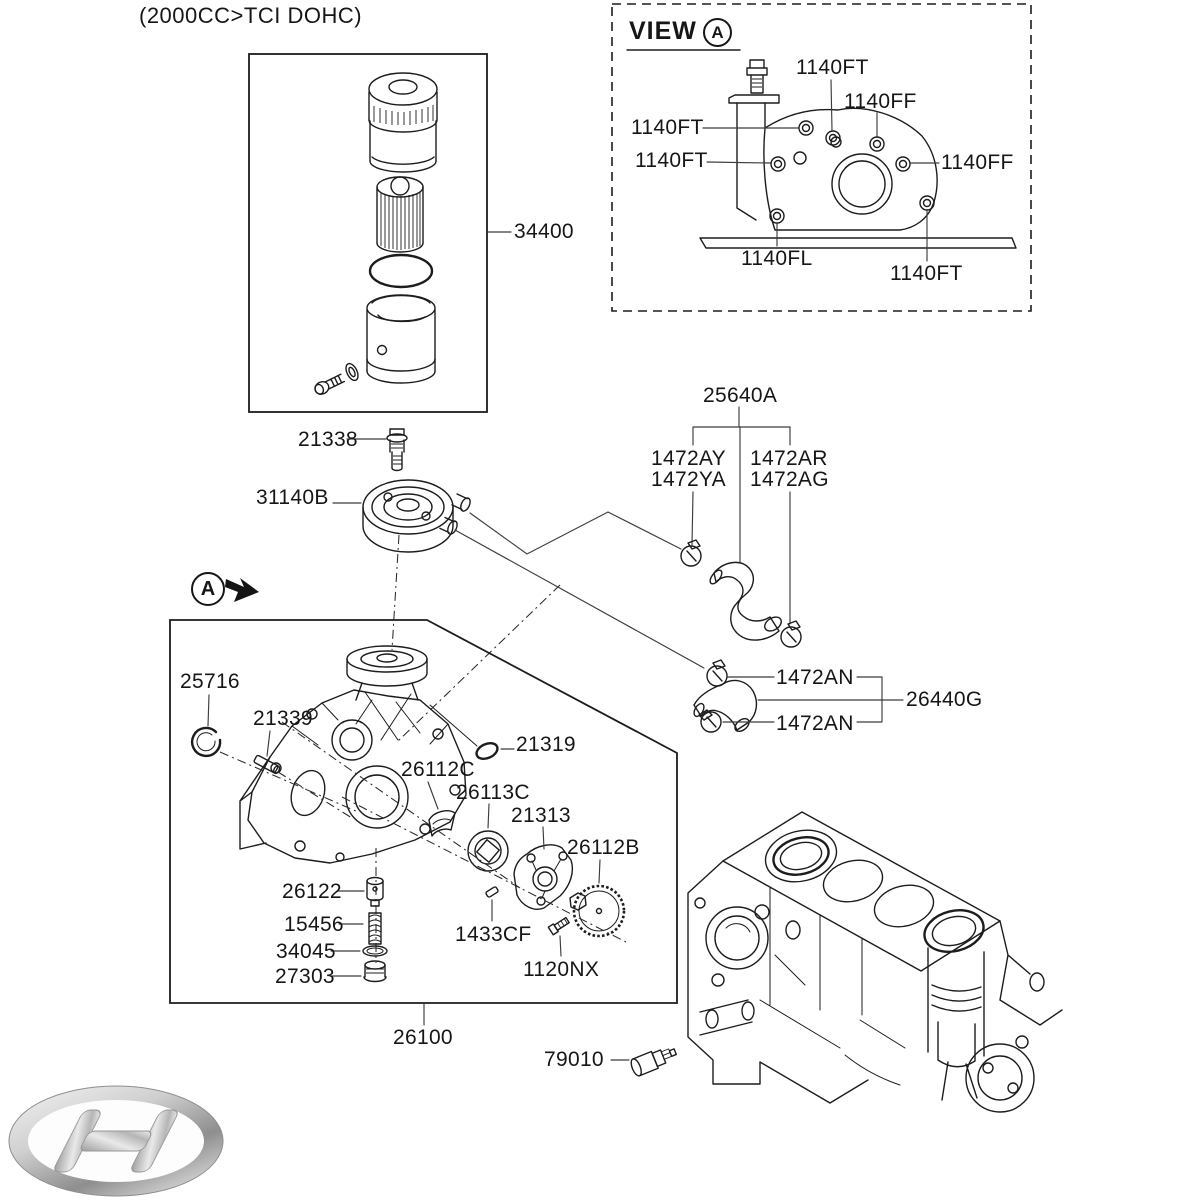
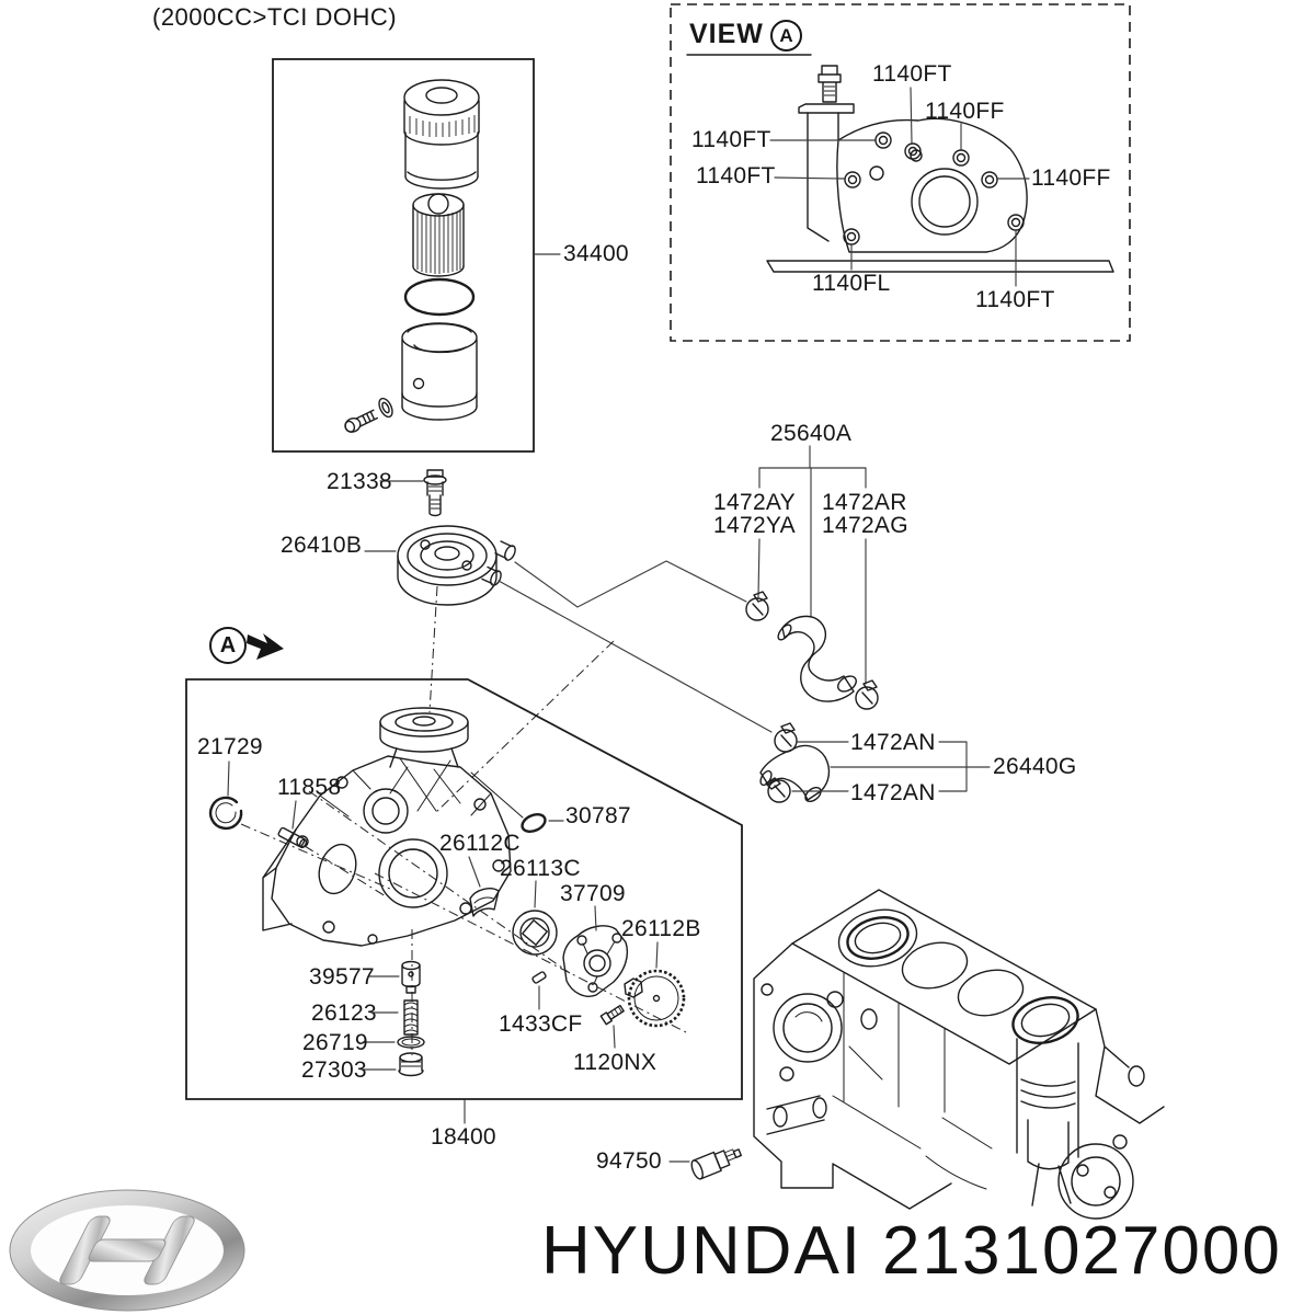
  (2000CC>TCI DOHC)
  VIEW
  A
  1140FT
  1140FF
  1140FT
  1140FT
  1140FF
  1140FL
  1140FT
  34400
  21338
- 31140B
+ 26410B
  25640A
  1472AY
  1472YA
  1472AR
  1472AG
  1472AN
  1472AN
  26440G
  A
- 25716
+ 21729
- 21339
+ 11858
- 21319
+ 30787
  26112C
  26113C
- 21313
+ 37709
  26112B
- 26122
+ 39577
- 15456
+ 26123
- 34045
+ 26719
  27303
  1433CF
  1120NX
- 26100
+ 18400
- 79010
+ 94750
+ HYUNDAI 2131027000
